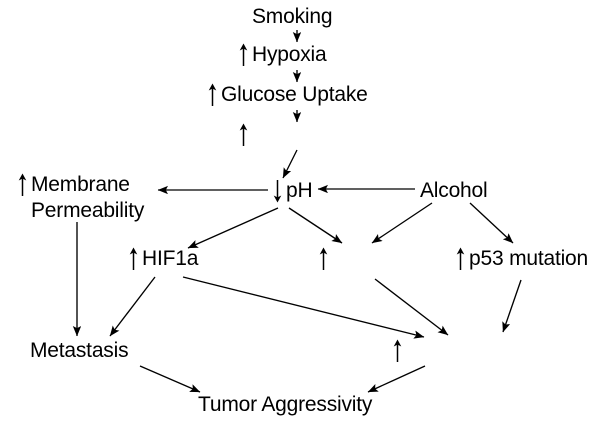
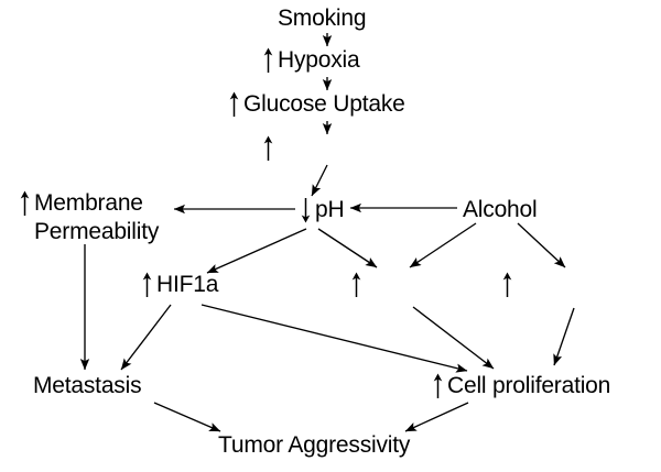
  Smoking
  Hypoxia
  Glucose Uptake
  Membrane
  Permeability
  pH
  Alcohol
  HIF1a
- p53 mutation
  Metastasis
+ Cell proliferation
  Tumor Aggressivity
